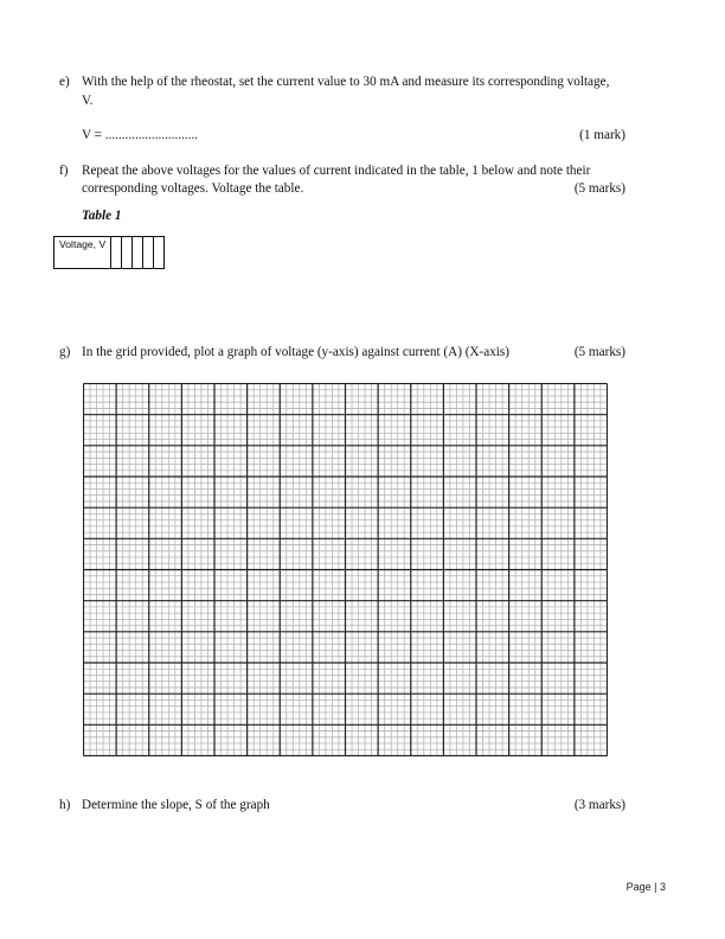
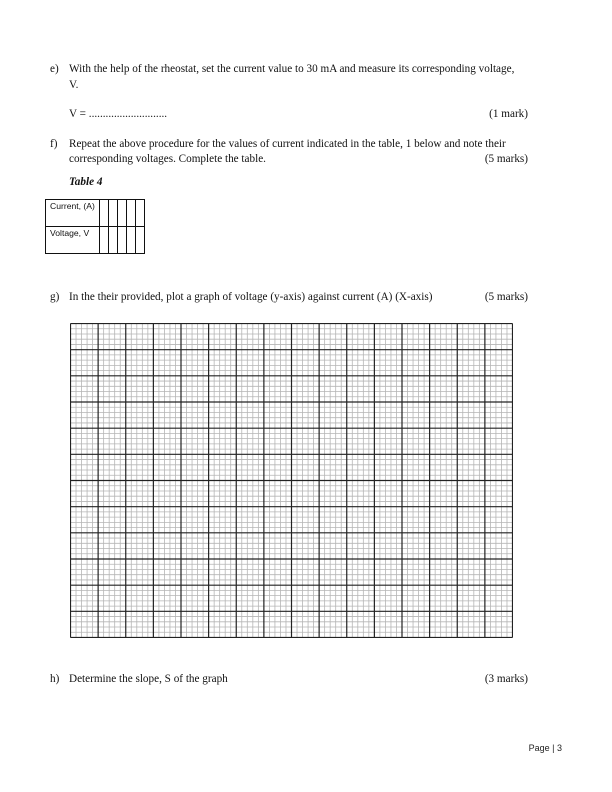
  e)
  With the help of the rheostat, set the current value to 30 mA and measure its corresponding voltage,
  V.
  V = ............................
  (1 mark)
  f)
- Repeat the above voltages for the values of current indicated in the table, 1 below and note their
+ Repeat the above procedure for the values of current indicated in the table, 1 below and note their
- corresponding voltages. Voltage the table.
+ corresponding voltages. Complete the table.
  (5 marks)
- Table 1
+ Table 4
+ Current, (A)
  Voltage, V
  g)
- In the grid provided, plot a graph of voltage (y-axis) against current (A) (X-axis)
+ In the their provided, plot a graph of voltage (y-axis) against current (A) (X-axis)
  (5 marks)
  h)
  Determine the slope, S of the graph
  (3 marks)
  Page | 3
